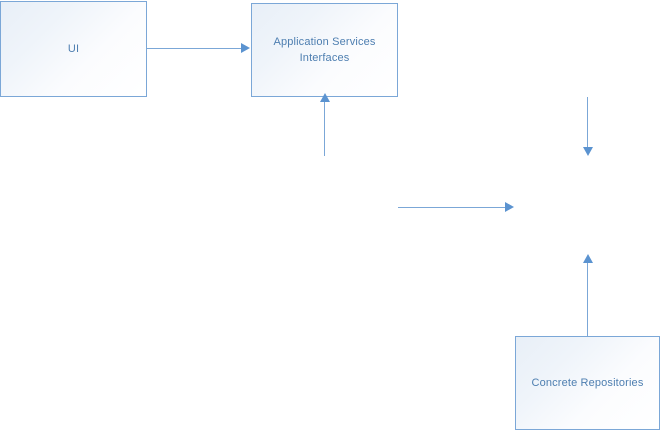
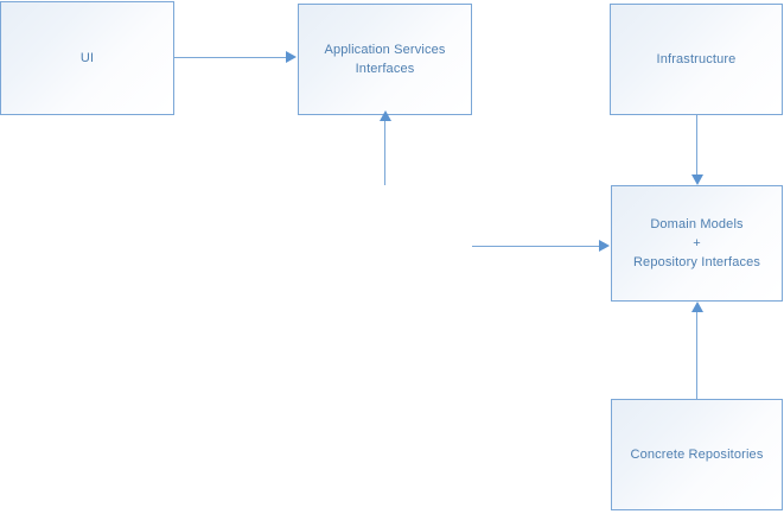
  UI
  Application Services
  Interfaces
+ Infrastructure
+ Domain Models
+ +
+ Repository Interfaces
  Concrete Repositories
